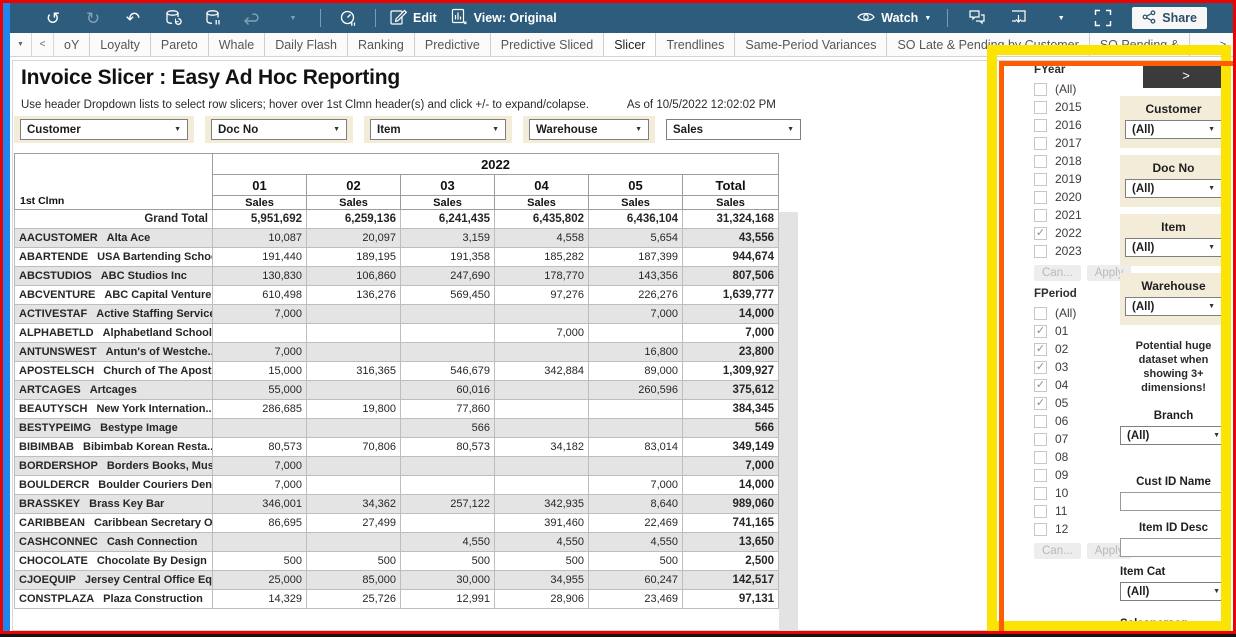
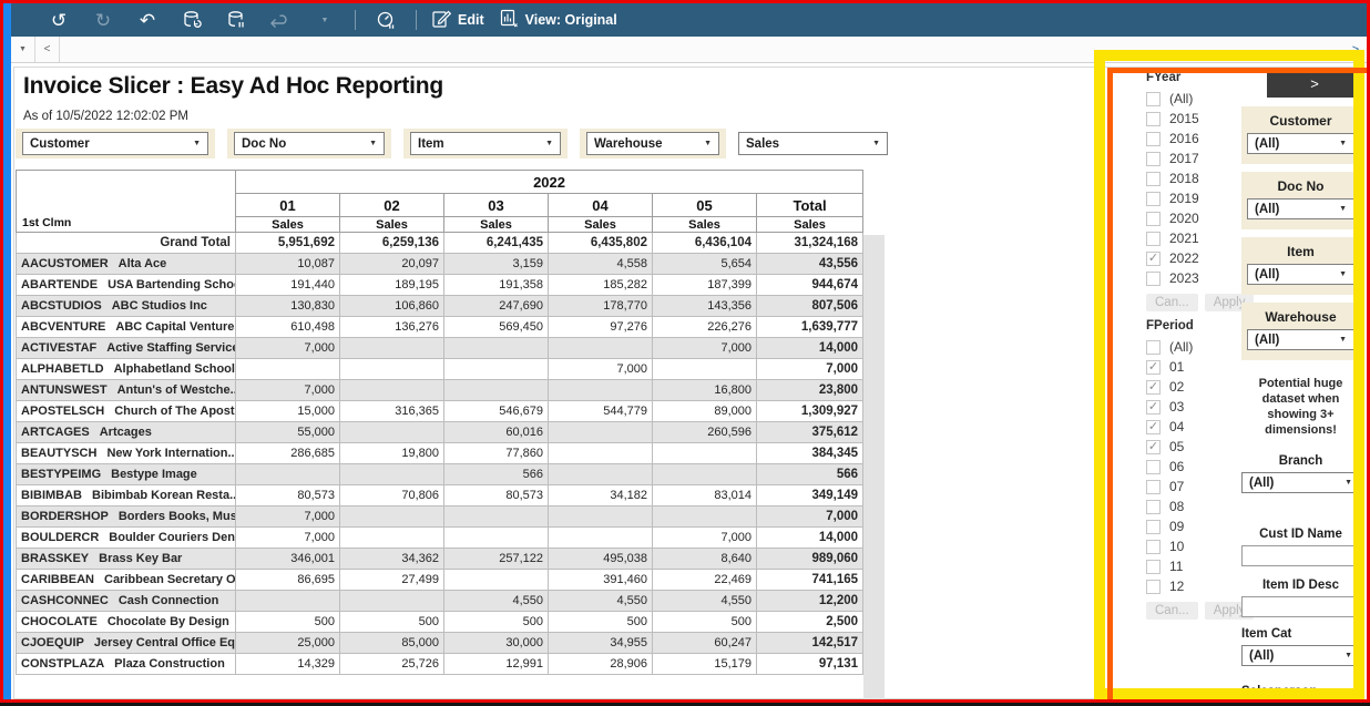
  ↺
  ↻
  ↶
  Edit
  View: Original
- Watch
- Share
  <
- oY
- Loyalty
- Pareto
- Whale
- Daily Flash
- Ranking
- Predictive
- Predictive Sliced
- Slicer
- Trendlines
- Same-Period Variances
- SO Late & Pending by Customer
- SO Pending &
  >
  Invoice Slicer : Easy Ad Hoc Reporting
- Use header Dropdown lists to select row slicers; hover over 1st Clmn header(s) and click +/- to expand/colapse.
  As of 10/5/2022 12:02:02 PM
  Customer
  Doc No
  Item
  Warehouse
  Sales
  1st Clmn	2022
  01	02	03	04	05	Total
  Sales	Sales	Sales	Sales	Sales	Sales
  Grand Total	5,951,692	6,259,136	6,241,435	6,435,802	6,436,104	31,324,168
  AACUSTOMER Alta Ace	10,087	20,097	3,159	4,558	5,654	43,556
  ABARTENDE USA Bartending Scho	191,440	189,195	191,358	185,282	187,399	944,674
  ABCSTUDIOS ABC Studios Inc	130,830	106,860	247,690	178,770	143,356	807,506
  ABCVENTURE ABC Capital Venture	610,498	136,276	569,450	97,276	226,276	1,639,777
  ACTIVESTAF Active Staffing Servic	7,000				7,000	14,000
  ALPHABETLD Alphabetland School				7,000		7,000
  ANTUNSWEST Antun's of Westche.	7,000				16,800	23,800
- APOSTELSCH Church of The Apost	15,000	316,365	546,679	342,884	89,000	1,309,927
+ APOSTELSCH Church of The Apost	15,000	316,365	546,679	544,779	89,000	1,309,927
  ARTCAGES Artcages	55,000		60,016		260,596	375,612
  BEAUTYSCH New York Internation..	286,685	19,800	77,860			384,345
  BESTYPEIMG Bestype Image			566			566
  BIBIMBAB Bibimbab Korean Resta..	80,573	70,806	80,573	34,182	83,014	349,149
  BORDERSHOP Borders Books, Mus	7,000					7,000
  BOULDERCR Boulder Couriers Den	7,000				7,000	14,000
- BRASSKEY Brass Key Bar	346,001	34,362	257,122	342,935	8,640	989,060
+ BRASSKEY Brass Key Bar	346,001	34,362	257,122	495,038	8,640	989,060
  CARIBBEAN Caribbean Secretary O	86,695	27,499		391,460	22,469	741,165
- CASHCONNEC Cash Connection			4,550	4,550	4,550	13,650
+ CASHCONNEC Cash Connection			4,550	4,550	4,550	12,200
  CHOCOLATE Chocolate By Design	500	500	500	500	500	2,500
  CJOEQUIP Jersey Central Office Eq	25,000	85,000	30,000	34,955	60,247	142,517
- CONSTPLAZA Plaza Construction	14,329	25,726	12,991	28,906	23,469	97,131
+ CONSTPLAZA Plaza Construction	14,329	25,726	12,991	28,906	15,179	97,131
  FYear
  (All)
  2015
  2016
  2017
  2018
  2019
  2020
  2021
  ✓
  2022
  2023
  Can...
  Appl
  FPeriod
  (All)
  ✓
  01
  ✓
  02
  ✓
  03
  ✓
  04
  ✓
  05
  06
  07
  08
  09
  10
  11
  12
  Can...
  Appl
  >
  Customer
  (All)
  Doc No
  (All)
  Item
  (All)
  Warehouse
  (All)
  Potential huge dataset when showing 3+ dimensions!
  Branch
  (All)
  Cust ID Name
  Item ID Desc
  Item Cat
  (All)
  Salesperson
